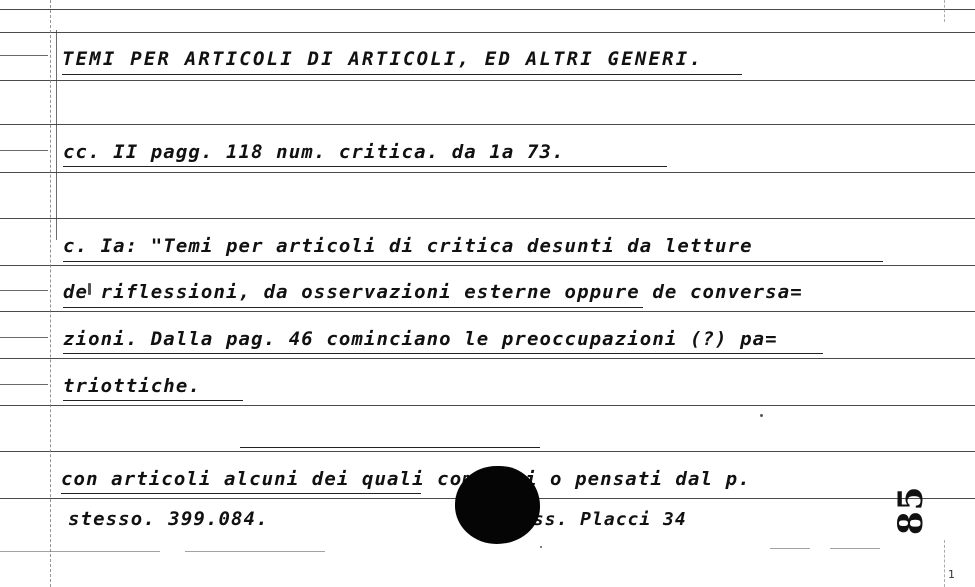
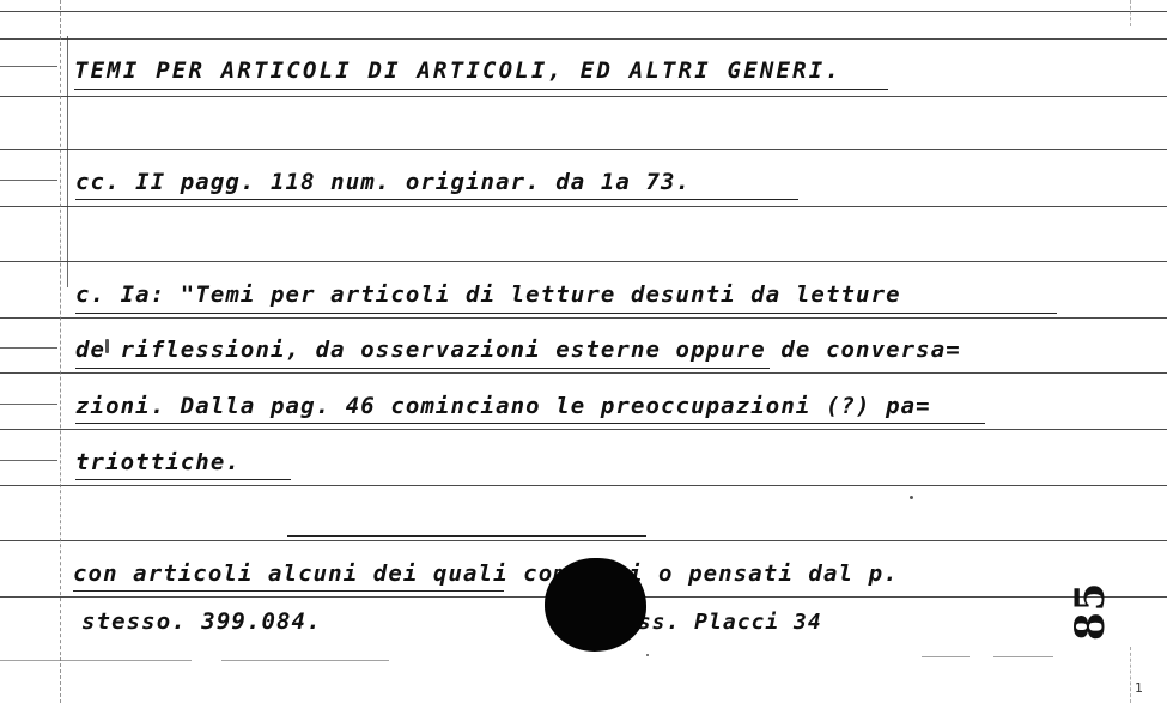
  TEMI PER ARTICOLI DI ARTICOLI, ED ALTRI GENERI.
- cc. II pagg. 118 num. critica. da 1a 73.
+ cc. II pagg. 118 num. originar. da 1a 73.
- c. Ia: "Temi per articoli di critica desunti da letture
+ c. Ia: "Temi per articoli di letture desunti da letture
  de riflessioni, da osservazioni esterne oppure de conversa=
  zioni. Dalla pag. 46 cominciano le preoccupazioni (?) pa=
  triottiche.
  con articoli alcuni dei quali coi o pensati dal p.
  stesso. 399.084.
  ss. Placci 34
  1
